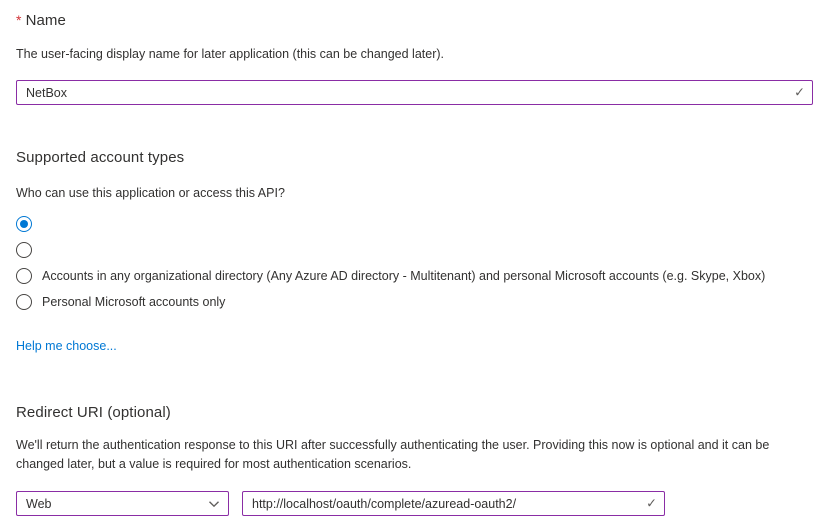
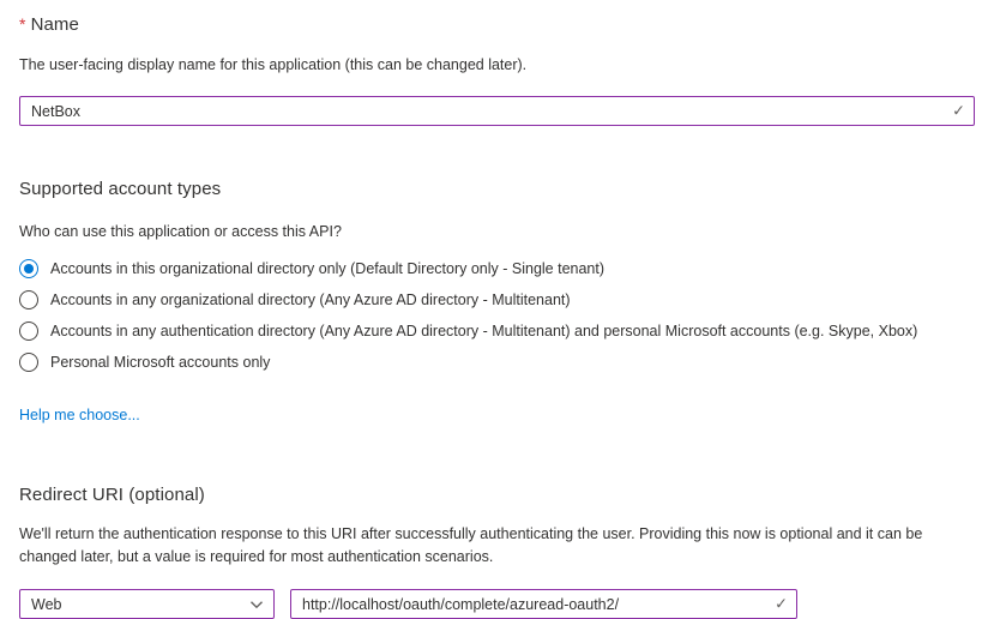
  * Name
- The user-facing display name for later application (this can be changed later).
+ The user-facing display name for this application (this can be changed later).
  NetBox
  ✓
  Supported account types
  Who can use this application or access this API?
+ Accounts in this organizational directory only (Default Directory only - Single tenant)
+ Accounts in any organizational directory (Any Azure AD directory - Multitenant)
- Accounts in any organizational directory (Any Azure AD directory - Multitenant) and personal Microsoft accounts (e.g. Skype, Xbox)
+ Accounts in any authentication directory (Any Azure AD directory - Multitenant) and personal Microsoft accounts (e.g. Skype, Xbox)
  Personal Microsoft accounts only
  Help me choose...
  Redirect URI (optional)
  We'll return the authentication response to this URI after successfully authenticating the user. Providing this now is optional and it can be changed later, but a value is required for most authentication scenarios.
  Web
  http://localhost/oauth/complete/azuread-oauth2/
  ✓
